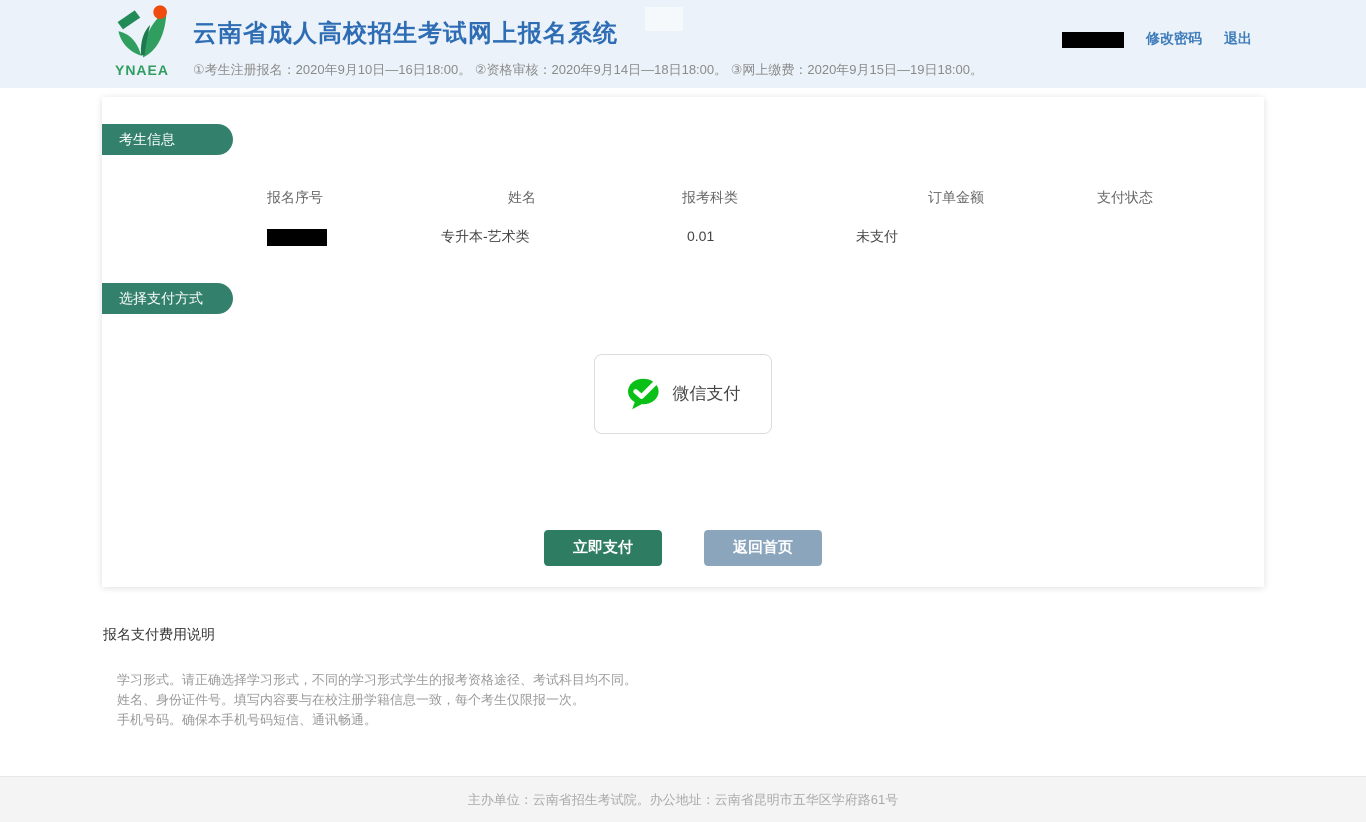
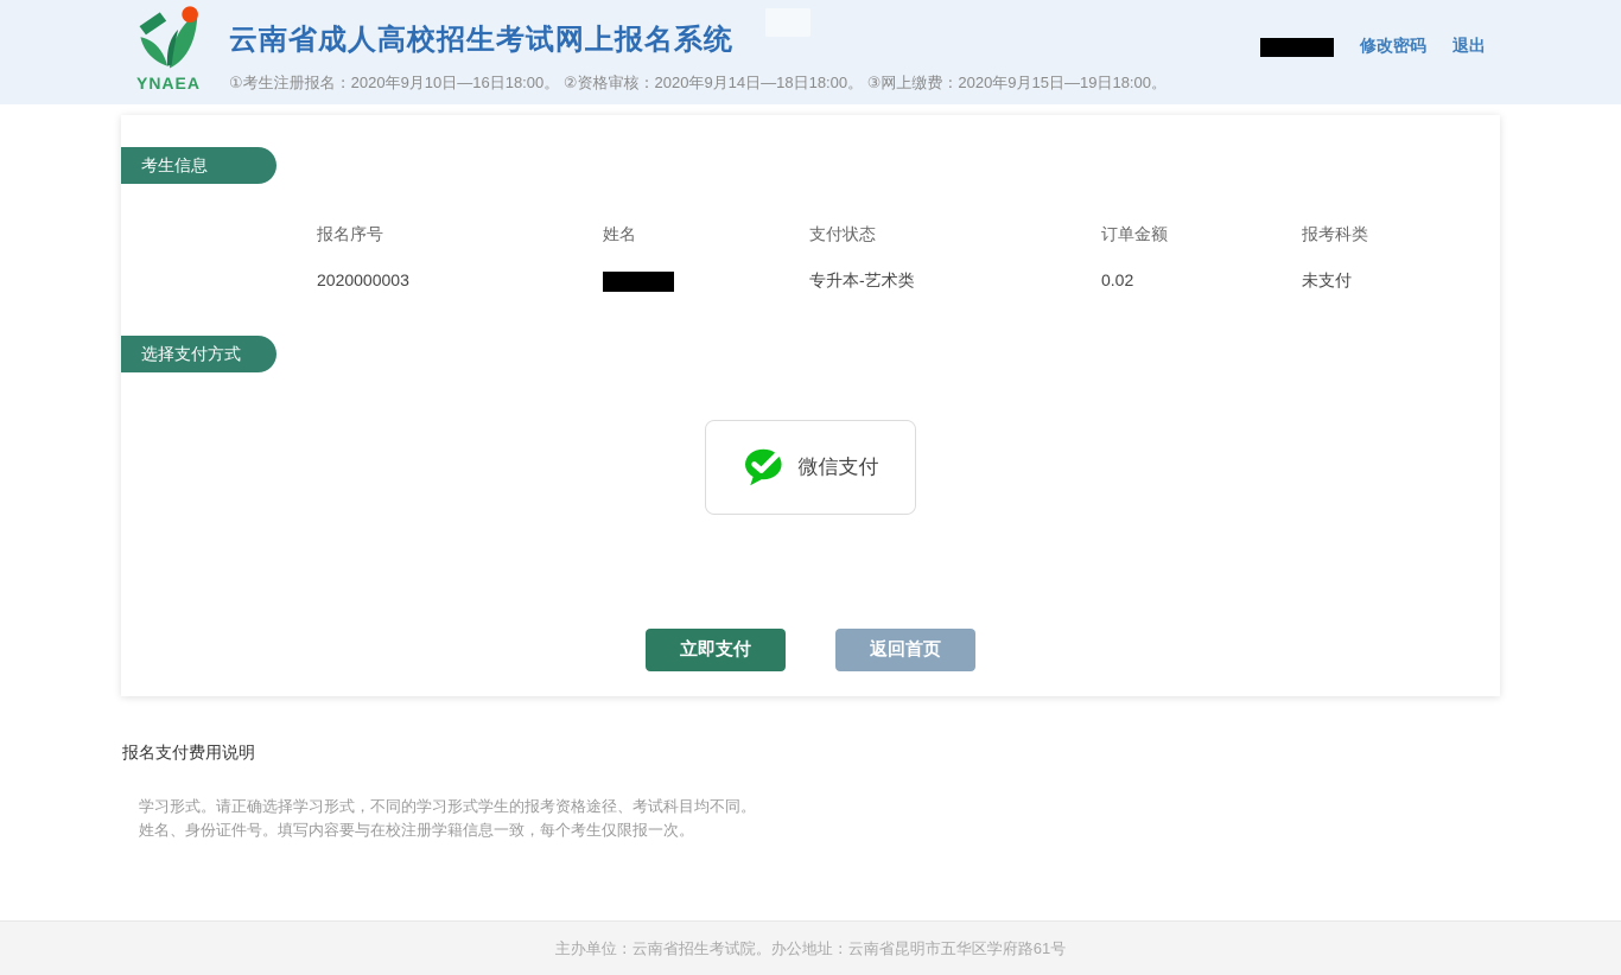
  YNAEA
  云南省成人高校招生考试网上报名系统
  ①考生注册报名：2020年9月10日—16日18:00。 ②资格审核：2020年9月14日—18日18:00。 ③网上缴费：2020年9月15日—19日18:00。
  修改密码
  退出
  考生信息
  报名序号
  姓名
- 报考科类
+ 支付状态
  订单金额
- 支付状态
+ 报考科类
+ 2020000003
  专升本-艺术类
- 0.01
+ 0.02
  未支付
  选择支付方式
  微信支付
  立即支付
  返回首页
  报名支付费用说明
  学习形式。请正确选择学习形式，不同的学习形式学生的报考资格途径、考试科目均不同。
  姓名、身份证件号。填写内容要与在校注册学籍信息一致，每个考生仅限报一次。
- 手机号码。确保本手机号码短信、通讯畅通。
  主办单位：云南省招生考试院。办公地址：云南省昆明市五华区学府路61号
